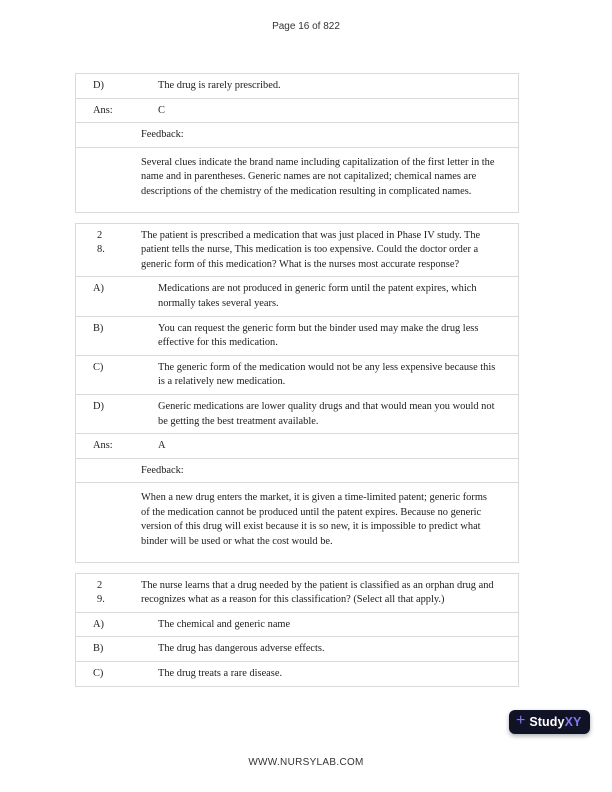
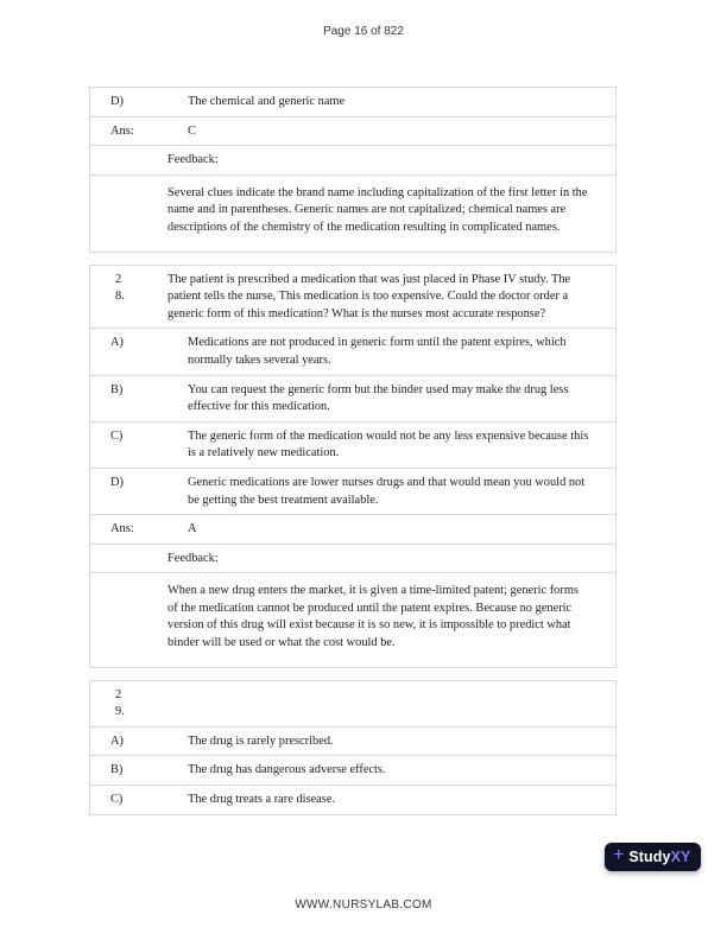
  Page 16 of 822
  D)
- The drug is rarely prescribed.
+ The chemical and generic name
  Ans:
  C
  Feedback:
  Several clues indicate the brand name including capitalization of the first letter in the name and in parentheses. Generic names are not capitalized; chemical names are descriptions of the chemistry of the medication resulting in complicated names.
  28.
  The patient is prescribed a medication that was just placed in Phase IV study. The patient tells the nurse, This medication is too expensive. Could the doctor order a generic form of this medication? What is the nurses most accurate response?
  A)
  Medications are not produced in generic form until the patent expires, which normally takes several years.
  B)
  You can request the generic form but the binder used may make the drug less effective for this medication.
  C)
  The generic form of the medication would not be any less expensive because this is a relatively new medication.
  D)
- Generic medications are lower quality drugs and that would mean you would not be getting the best treatment available.
+ Generic medications are lower nurses drugs and that would mean you would not be getting the best treatment available.
  Ans:
  A
  Feedback:
  When a new drug enters the market, it is given a time-limited patent; generic forms of the medication cannot be produced until the patent expires. Because no generic version of this drug will exist because it is so new, it is impossible to predict what binder will be used or what the cost would be.
  29.
- The nurse learns that a drug needed by the patient is classified as an orphan drug and recognizes what as a reason for this classification? (Select all that apply.)
  A)
- The chemical and generic name
+ The drug is rarely prescribed.
  B)
  The drug has dangerous adverse effects.
  C)
  The drug treats a rare disease.
  +
  Study
  XY
  WWW.NURSYLAB.COM
